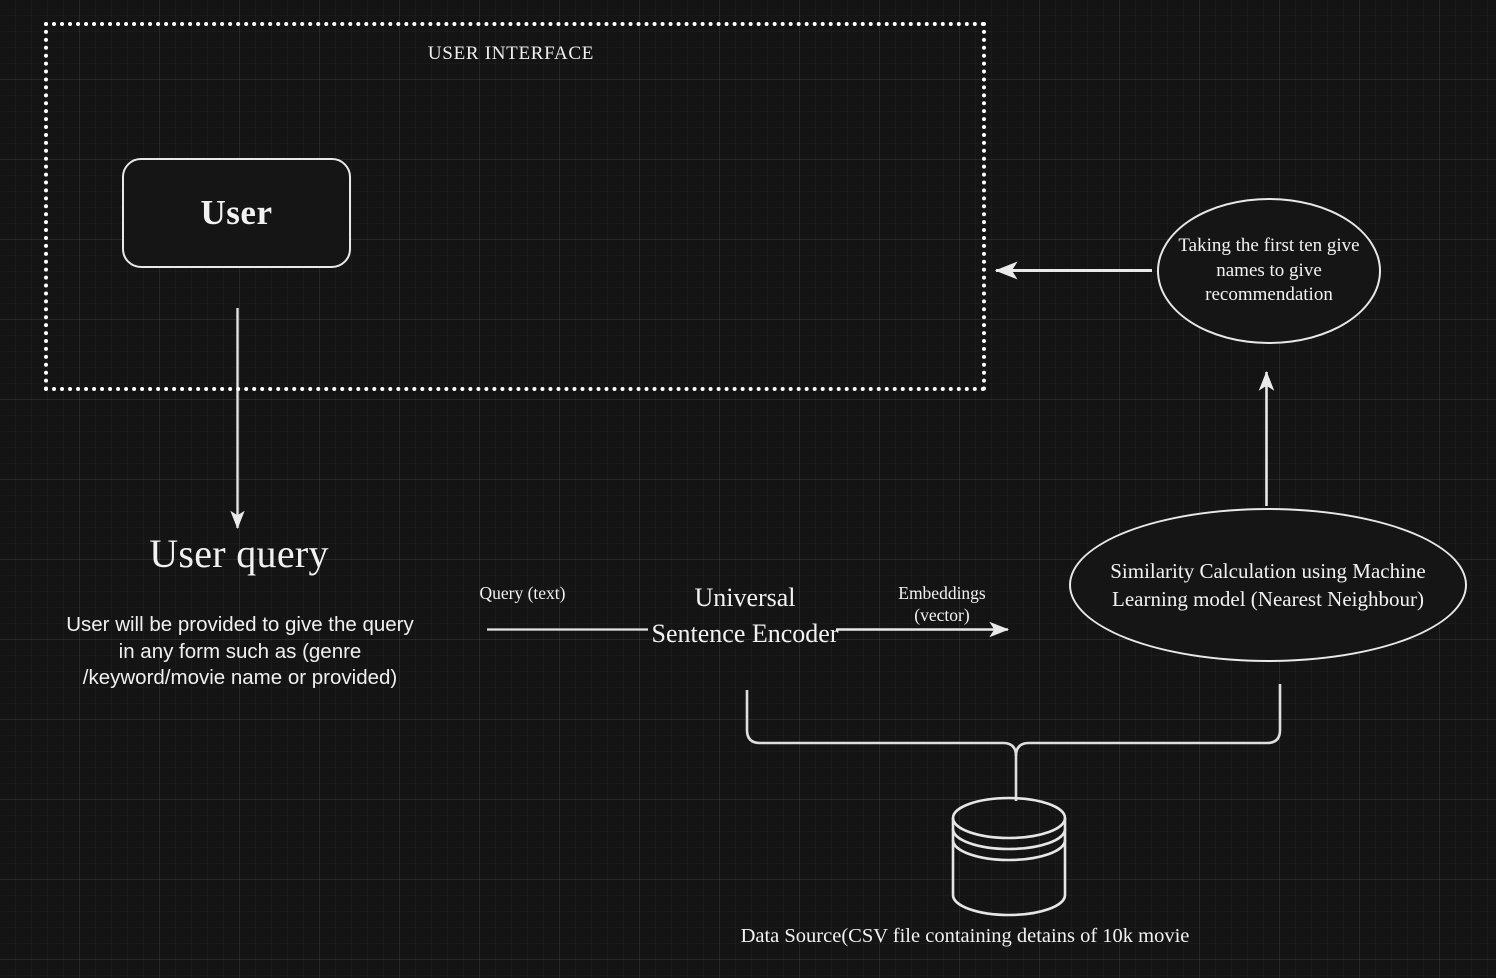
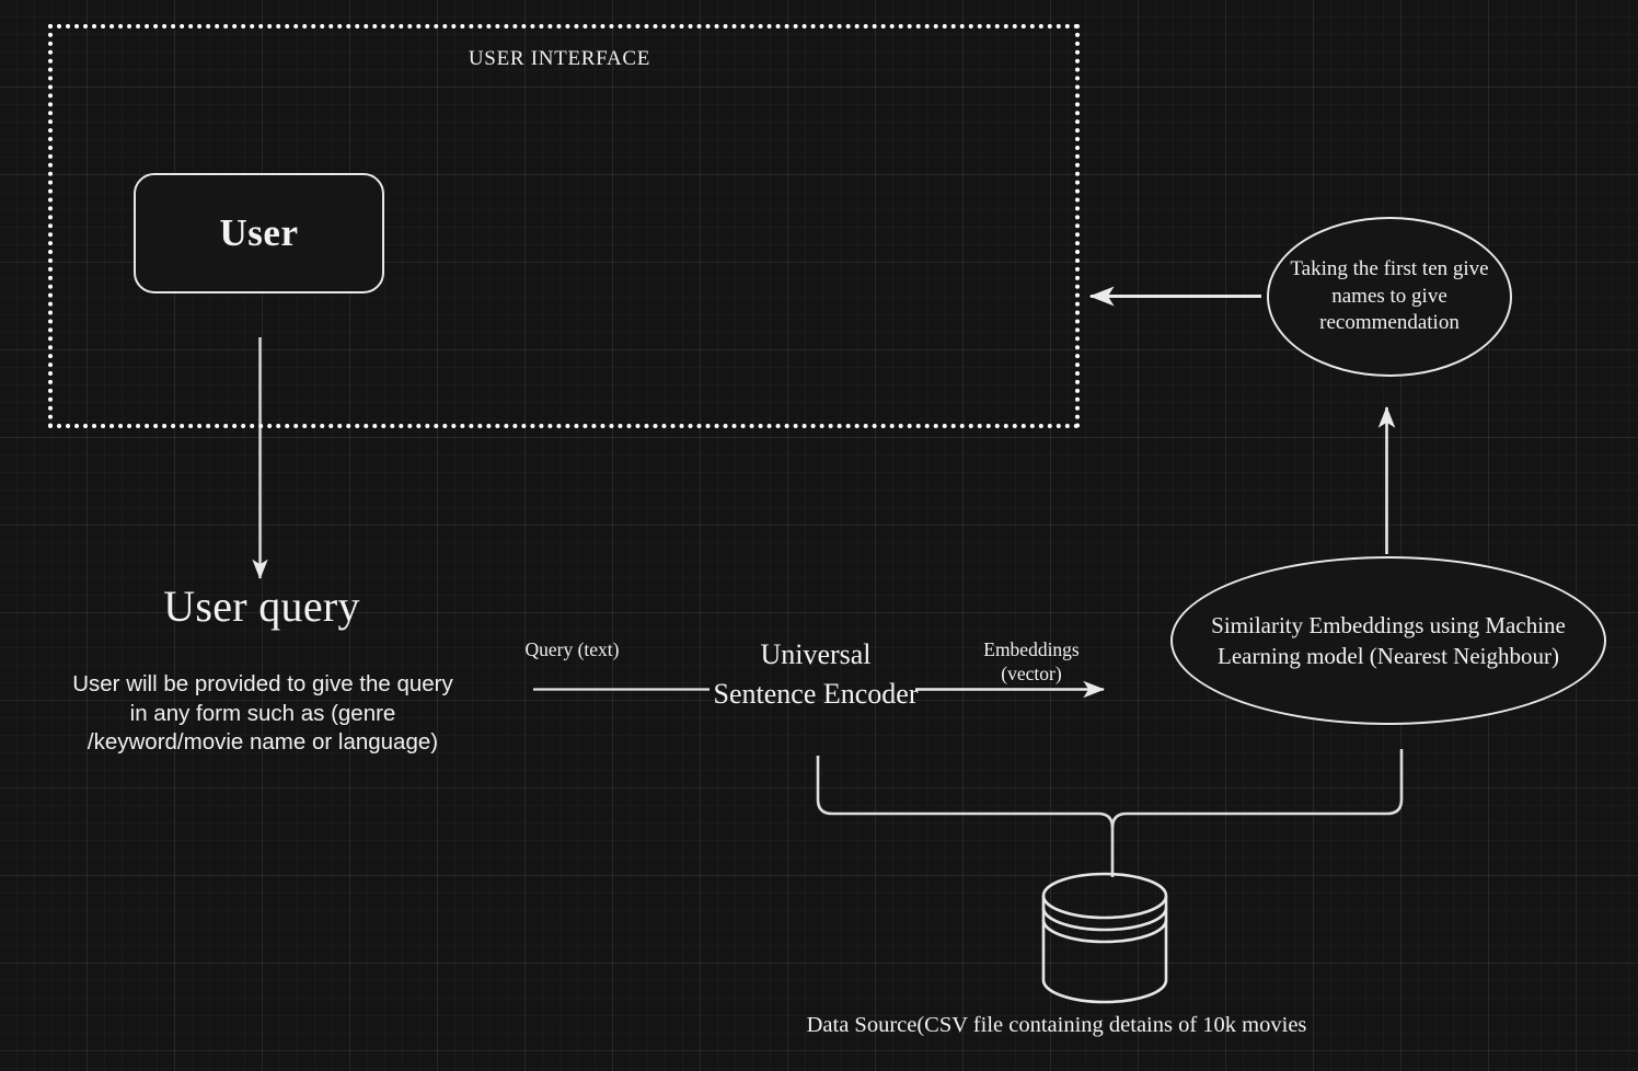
  USER INTERFACE
  User
  Taking the first ten give names to give recommendation
- Similarity Calculation using Machine Learning model (Nearest Neighbour)
+ Similarity Embeddings using Machine Learning model (Nearest Neighbour)
  User query
- User will be provided to give the query in any form such as (genre /keyword/movie name or provided)
+ User will be provided to give the query in any form such as (genre /keyword/movie name or language)
  Query (text)
  Universal Sentence Encoder
  Embeddings (vector)
- Data Source(CSV file containing detains of 10k movie
+ Data Source(CSV file containing detains of 10k movies
